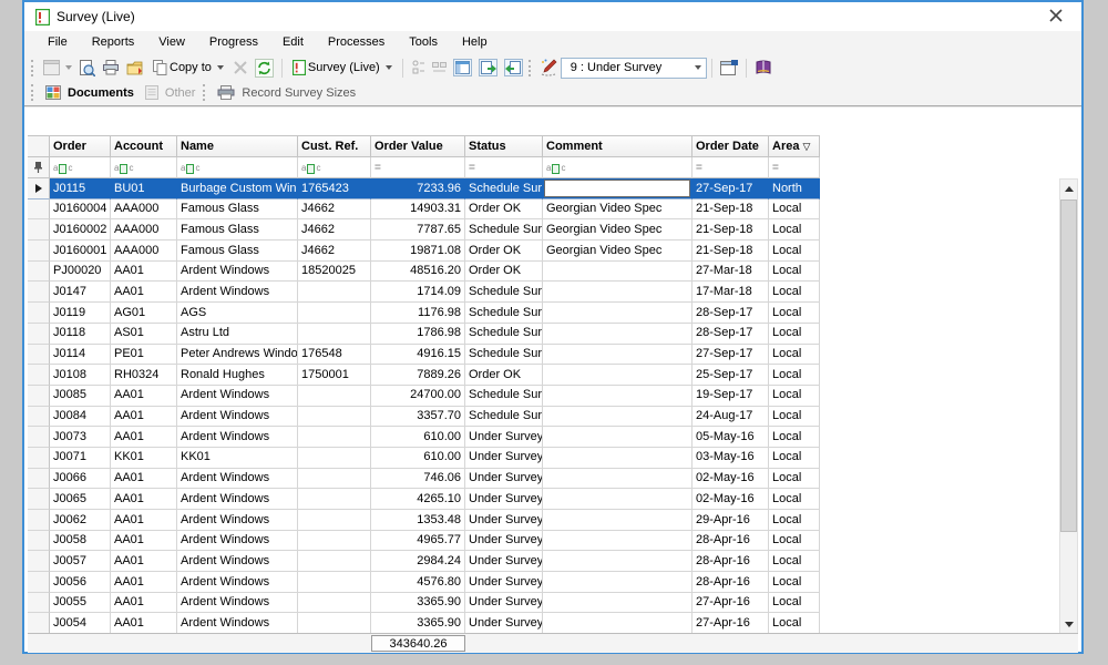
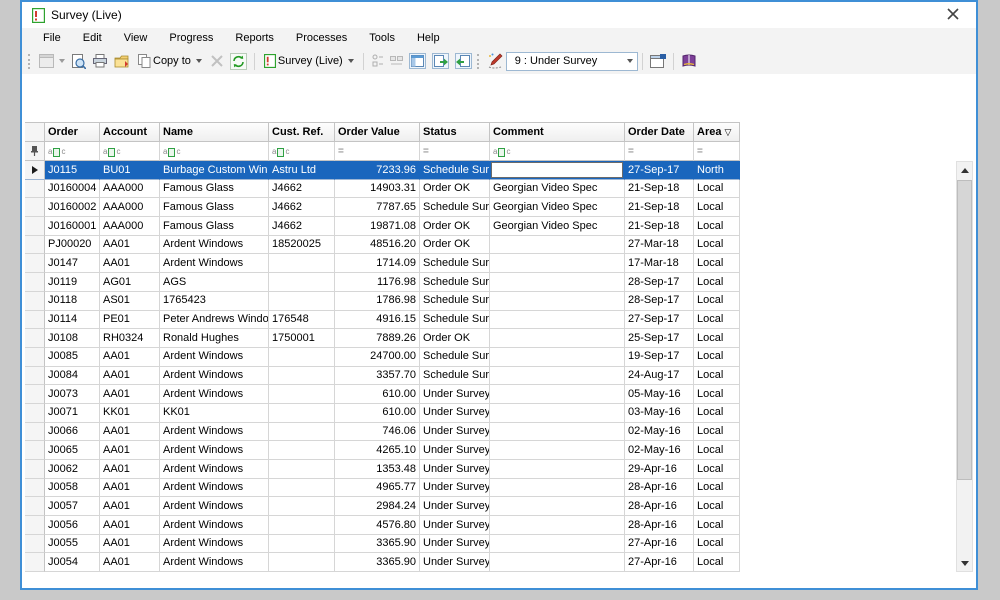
  Survey (Live)
  File
- Reports
+ Edit
  View
  Progress
- Edit
+ Reports
  Processes
  Tools
  Help
  Copy to
  Survey (Live)
  9 : Under Survey
- Documents
- Other
- Record Survey Sizes
  Order
  Account
  Name
  Cust. Ref.
  Order Value
  Status
  Comment
  Order Date
  Area ▽
  a
  c
  a
  c
  a
  c
  a
  c
  =
  =
  a
  c
  =
  =
  J0115
  BU01
  Burbage Custom Win
- 1765423
+ Astru Ltd
  7233.96
  Schedule Sur
  27-Sep-17
  North
  J0160004
  AAA000
  Famous Glass
  J4662
  14903.31
  Order OK
  Georgian Video Spec
  21-Sep-18
  Local
  J0160002
  AAA000
  Famous Glass
  J4662
  7787.65
  Schedule Sur
  Georgian Video Spec
  21-Sep-18
  Local
  J0160001
  AAA000
  Famous Glass
  J4662
  19871.08
  Order OK
  Georgian Video Spec
  21-Sep-18
  Local
  PJ00020
  AA01
  Ardent Windows
  18520025
  48516.20
  Order OK
  27-Mar-18
  Local
  J0147
  AA01
  Ardent Windows
  1714.09
  Schedule Sur
  17-Mar-18
  Local
  J0119
  AG01
  AGS
  1176.98
  Schedule Sur
  28-Sep-17
  Local
  J0118
  AS01
- Astru Ltd
+ 1765423
  1786.98
  Schedule Sur
  28-Sep-17
  Local
  J0114
  PE01
  Peter Andrews Windo
  176548
  4916.15
  Schedule Sur
  27-Sep-17
  Local
  J0108
  RH0324
  Ronald Hughes
  1750001
  7889.26
  Order OK
  25-Sep-17
  Local
  J0085
  AA01
  Ardent Windows
  24700.00
  Schedule Sur
  19-Sep-17
  Local
  J0084
  AA01
  Ardent Windows
  3357.70
  Schedule Sur
  24-Aug-17
  Local
  J0073
  AA01
  Ardent Windows
  610.00
  Under Survey
  05-May-16
  Local
  J0071
  KK01
  KK01
  610.00
  Under Survey
  03-May-16
  Local
  J0066
  AA01
  Ardent Windows
  746.06
  Under Survey
  02-May-16
  Local
  J0065
  AA01
  Ardent Windows
  4265.10
  Under Survey
  02-May-16
  Local
  J0062
  AA01
  Ardent Windows
  1353.48
  Under Survey
  29-Apr-16
  Local
  J0058
  AA01
  Ardent Windows
  4965.77
  Under Survey
  28-Apr-16
  Local
  J0057
  AA01
  Ardent Windows
  2984.24
  Under Survey
  28-Apr-16
  Local
  J0056
  AA01
  Ardent Windows
  4576.80
  Under Survey
  28-Apr-16
  Local
  J0055
  AA01
  Ardent Windows
  3365.90
  Under Survey
  27-Apr-16
  Local
  J0054
  AA01
  Ardent Windows
  3365.90
  Under Survey
  27-Apr-16
  Local
- 343640.26
